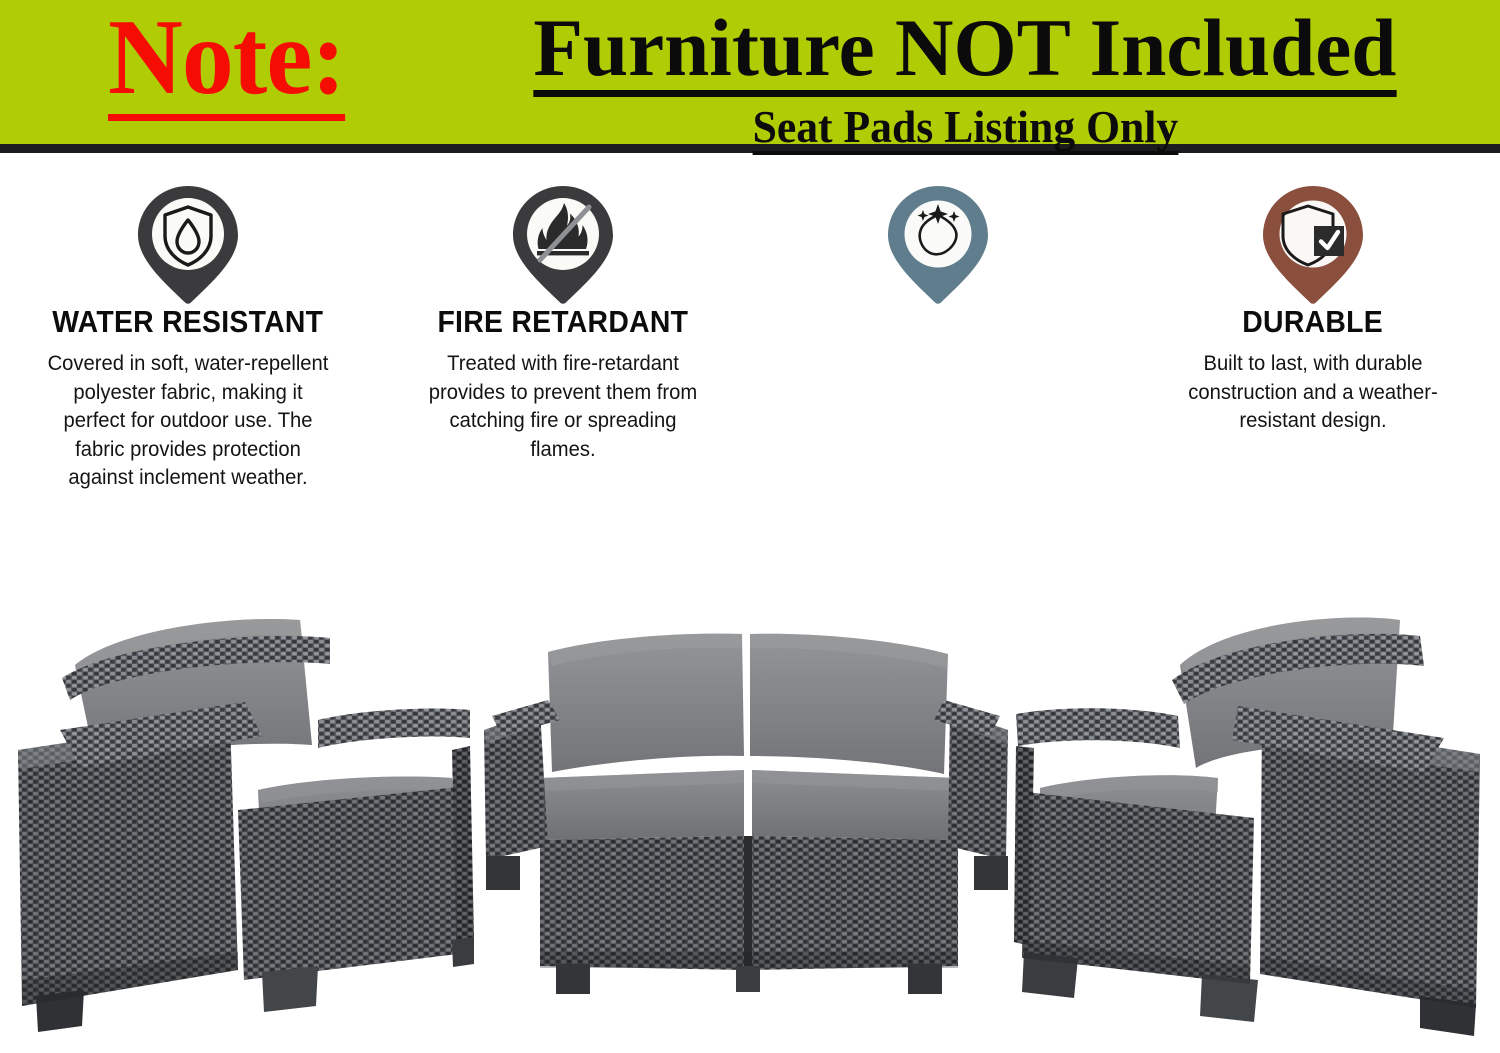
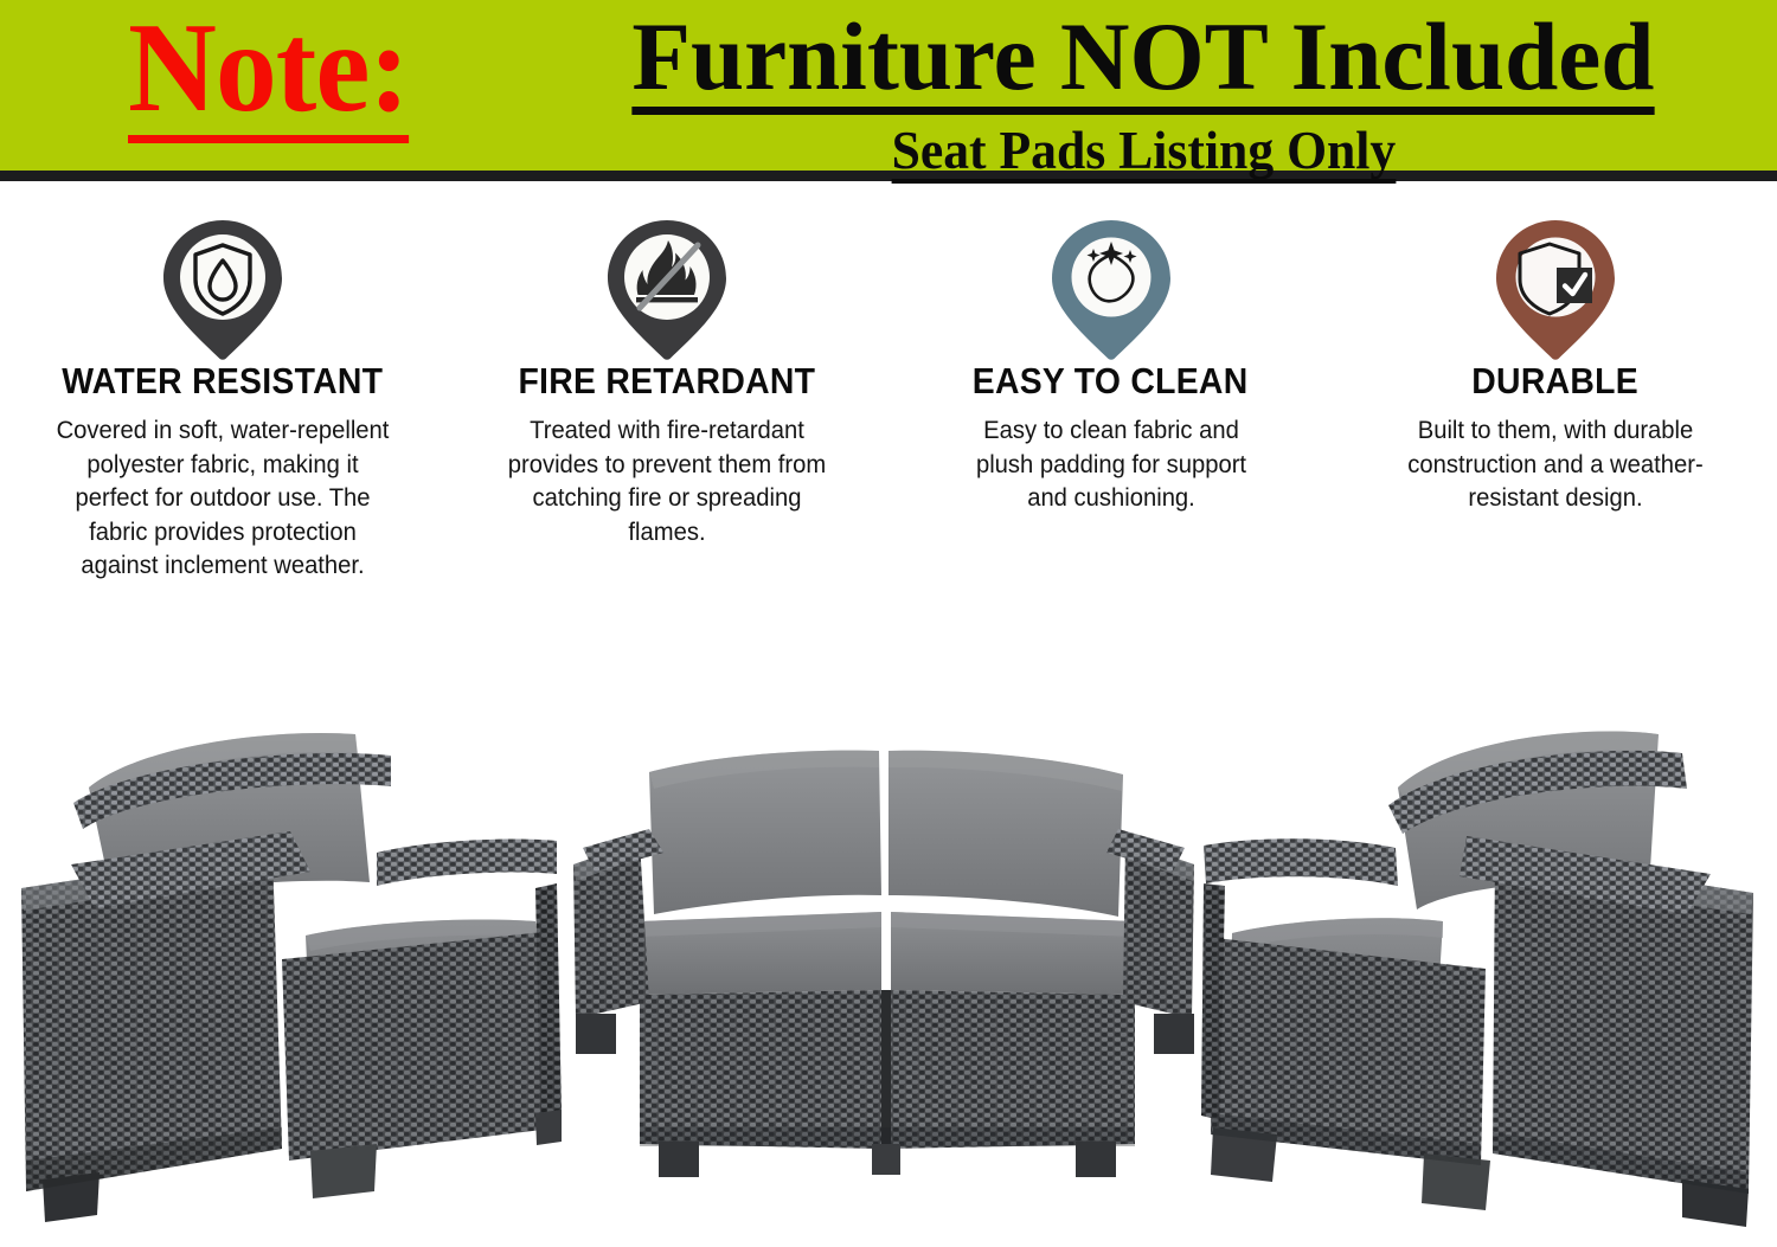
  Note:
  Furniture NOT Included
  Seat Pads Listing Only
  WATER RESISTANT
  Covered in soft, water-repellent polyester fabric, making it perfect for outdoor use. The fabric provides protection against inclement weather.
  FIRE RETARDANT
  Treated with fire-retardant provides to prevent them from catching fire or spreading flames.
+ EASY TO CLEAN
+ Easy to clean fabric and plush padding for support and cushioning.
  DURABLE
- Built to last, with durable construction and a weather-resistant design.
+ Built to them, with durable construction and a weather-resistant design.
